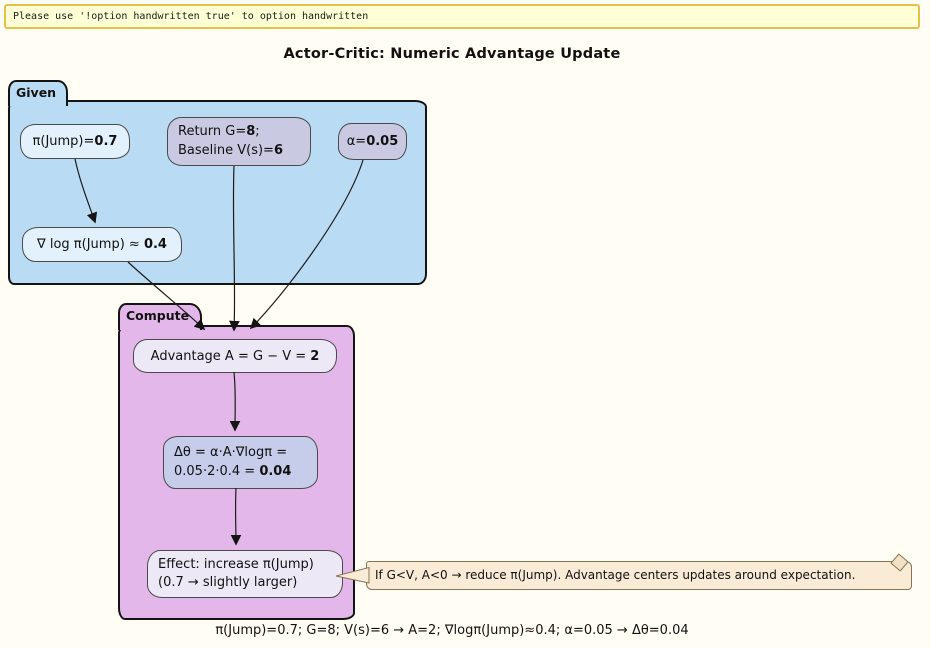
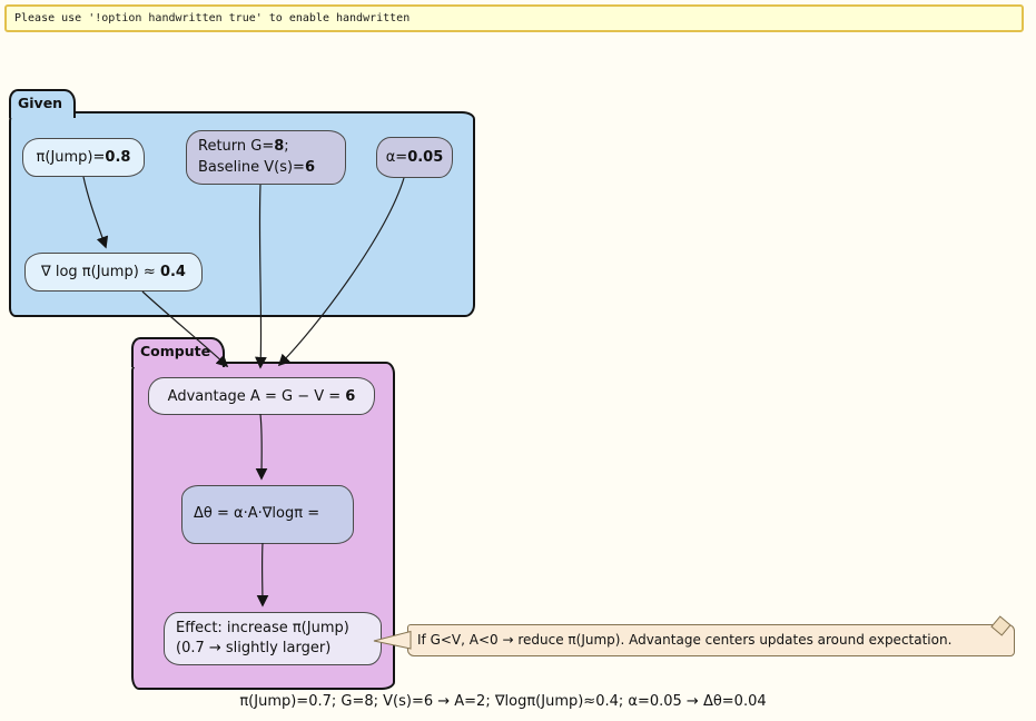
- Please use '!option handwritten true' to option handwritten
+ Please use '!option handwritten true' to enable handwritten
- Actor-Critic: Numeric Advantage Update
  Given
  Compute
- π(Jump)=0.7
+ π(Jump)=0.8
  Return G=8;
  Baseline V(s)=6
  α=0.05
  ∇ log π(Jump) ≈ 0.4
- Advantage A = G − V = 2
+ Advantage A = G − V = 6
  Δθ = α·A·∇logπ =
- 0.05·2·0.4 = 0.04
  Effect: increase π(Jump)
  (0.7 → slightly larger)
  If G<V, A<0 → reduce π(Jump). Advantage centers updates around expectation.
  π(Jump)=0.7; G=8; V(s)=6 → A=2; ∇logπ(Jump)≈0.4; α=0.05 → Δθ=0.04
